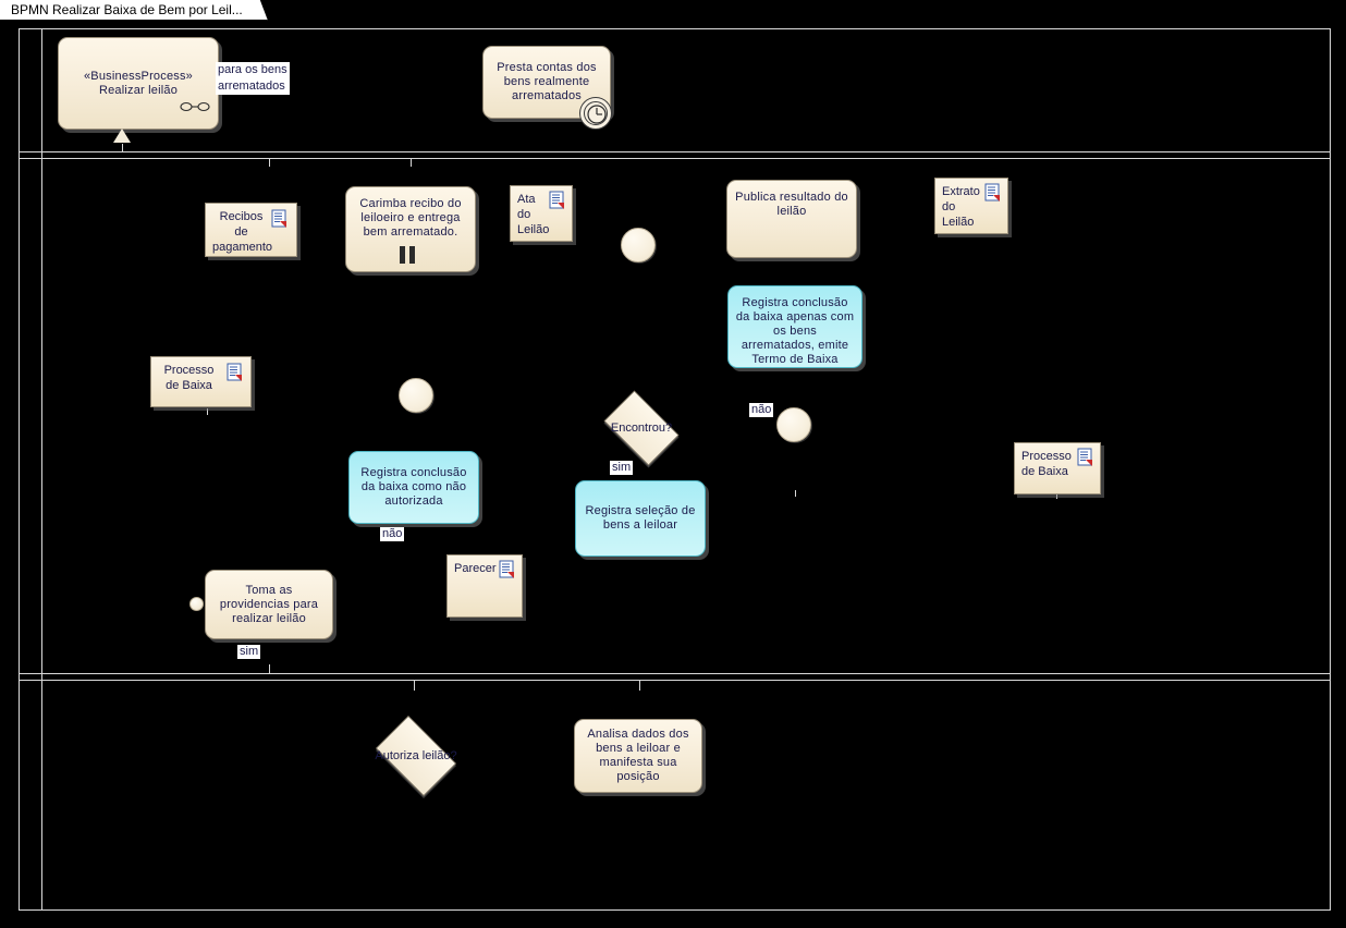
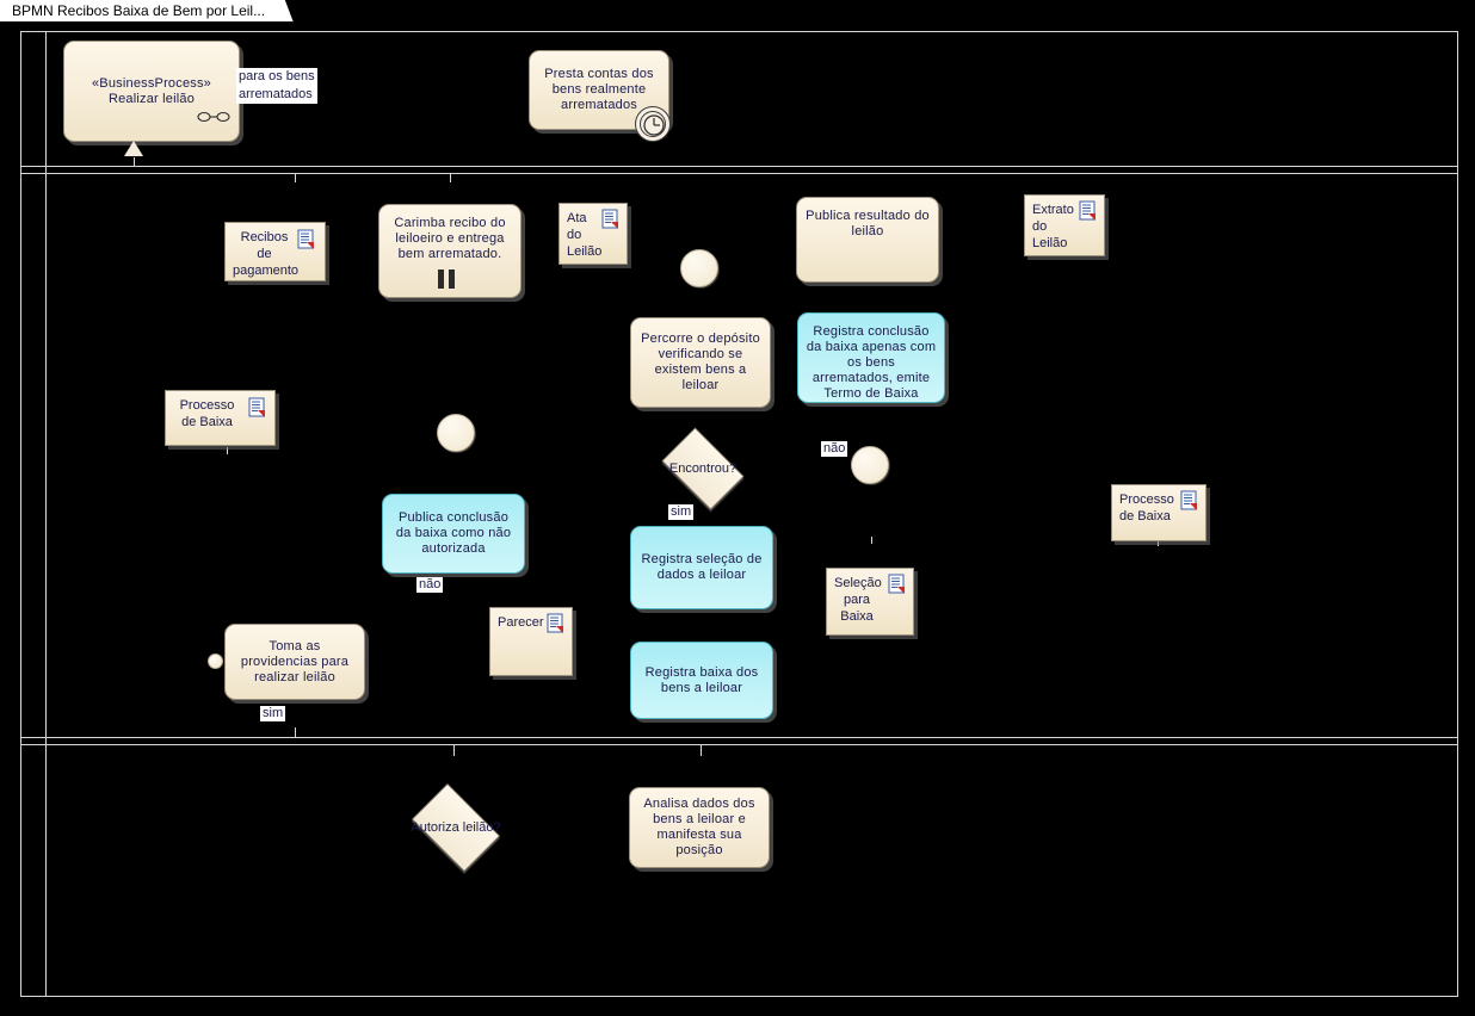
- BPMN Realizar Baixa de Bem por Leil...
+ BPMN Recibos Baixa de Bem por Leil...
  «BusinessProcess»
  Realizar leilão
  para os bens
  arrematados
  Presta contas dos bens realmente arrematados
  Recibos de pagamento
  Carimba recibo do leiloeiro e entrega bem arrematado.
  Ata do Leilão
  Publica resultado do leilão
  Extrato do Leilão
+ Percorre o depósito verificando se existem bens a leiloar
  Registra conclusão da baixa apenas com os bens arrematados, emite Termo de Baixa
  Processo de Baixa
  Encontrou?
  não
  Processo de Baixa
  sim
- Registra conclusão da baixa como não autorizada
+ Publica conclusão da baixa como não autorizada
- Registra seleção de bens a leiloar
+ Registra seleção de dados a leiloar
  não
+ Seleção para Baixa
  Parecer
+ Registra baixa dos bens a leiloar
  Toma as providencias para realizar leilão
  sim
  Autoriza leilão?
  Analisa dados dos bens a leiloar e manifesta sua posição
